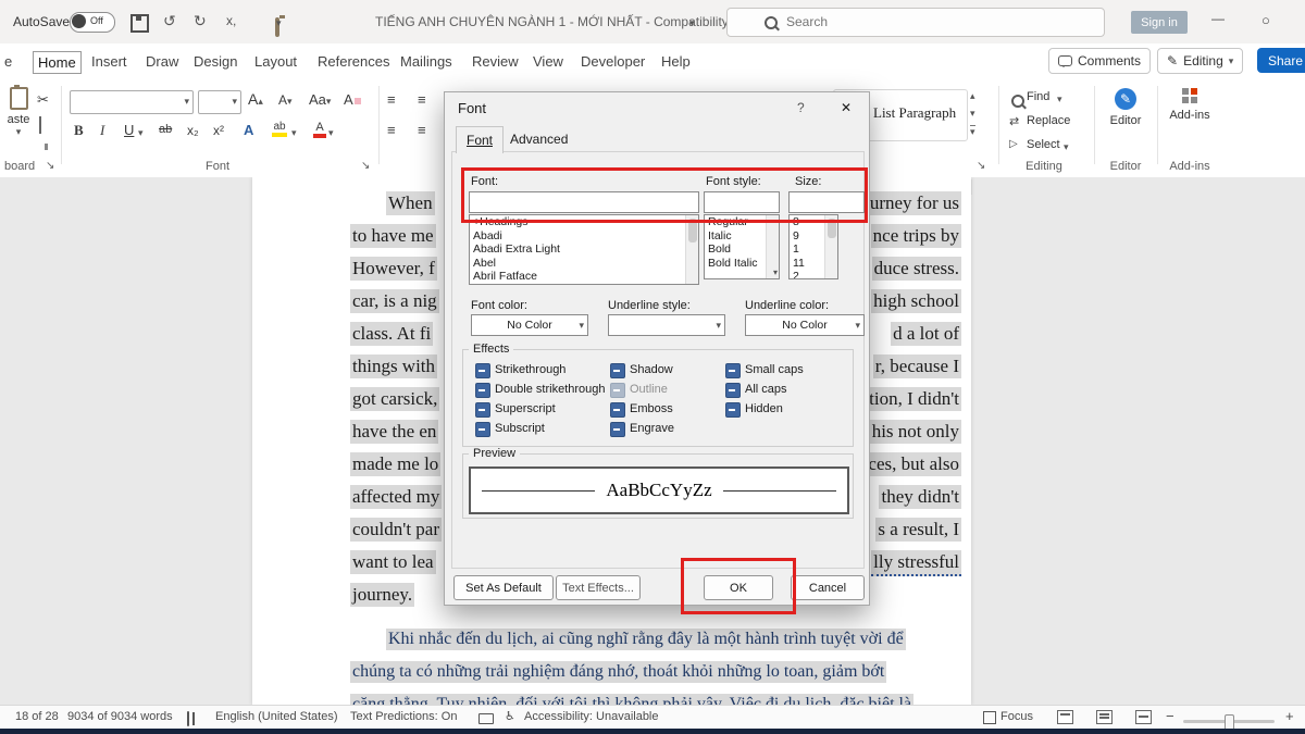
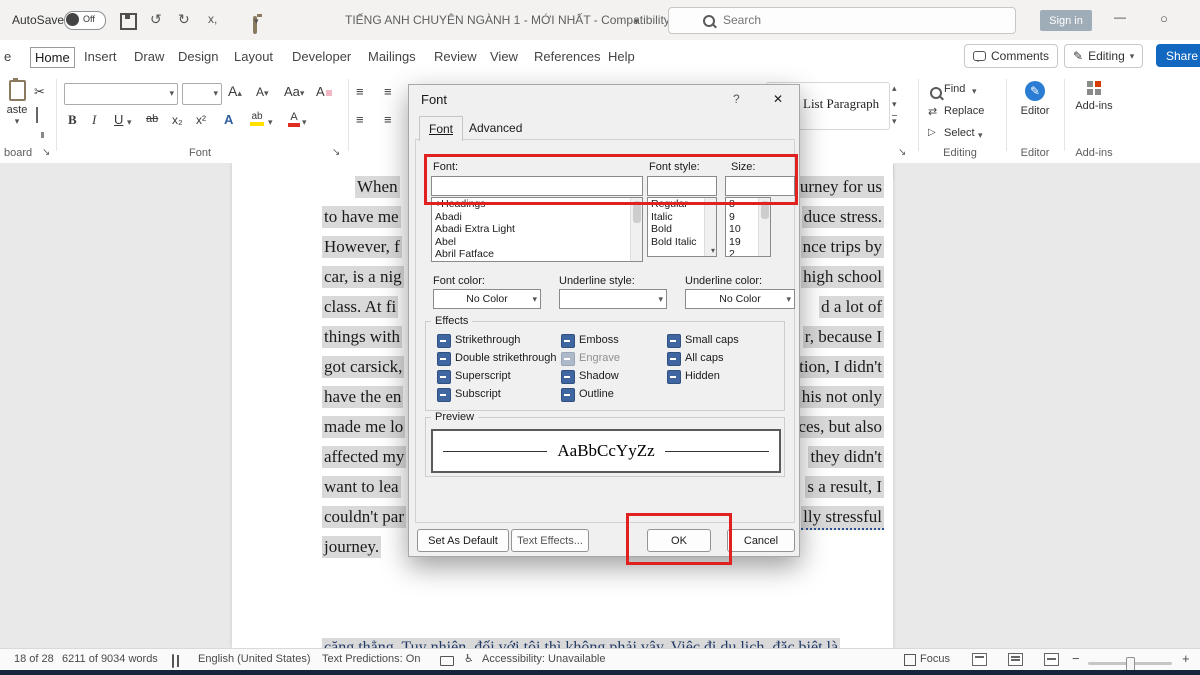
  AutoSave
  Off
  ↺
  ↻
  x,
  ▾
  TIẾNG ANH CHUYÊN NGÀNH 1 - MỚI NHẤT - Compatibility
  ▾
  Search
  Sign in
  —
  ○
  e
  Home
  Insert
  Draw
  Design
  Layout
- References
+ Developer
  Mailings
  Review
  View
- Developer
+ References
  Help
  Comments
  ✎
  Editing
  ▾
  Share
  aste
  ▾
  ✂
  board
  ↘
  ▾
  ▾
  A▴
  A▾
  Aa▾
  A
  B
  I
  U
  ▾
  ab
  x₂
  x²
  A
  ab
  ▾
  A
  ▾
  Font
  ↘
  ≡
  ≡
  ≡
  ≡
  List Paragraph
  ▴
  ▾
  ▾
  ↘
  Find
  ▾
  ⇄
  Replace
  ▷
  Select
  ▾
  Editing
  ✎
  Editor
  Editor
  Add-ins
  Add-ins
  When
  urney for us
  to have me
- nce trips by
+ duce stress.
  However, f
- duce stress.
+ nce trips by
  car, is a nig
  high school
  class. At fi
  d a lot of
  things with
  r, because I
  got carsick,
  tion, I didn't
  have the en
  his not only
  made me lo
  ces, but also
  affected my
  they didn't
- couldn't par
+ want to lea
  s a result, I
- want to lea
+ couldn't par
  lly stressful
  journey.
- Khi nhắc đến du lịch, ai cũng nghĩ rằng đây là một hành trình tuyệt vời để
- chúng ta có những trải nghiệm đáng nhớ, thoát khỏi những lo toan, giảm bớt
  Font
  ?
  ✕
  Font
  Advanced
  Font:
  Font style:
  Size:
  +Headings
  Abadi
  Abadi Extra Light
  Abel
  Abril Fatface
  Regular
  Italic
  Bold
  Bold Italic
  ▾
  8
  9
- 1
+ 10
- 11
+ 19
  2
  Font color:
  Underline style:
  Underline color:
  No Color
  ▾
  ▾
  No Color
  ▾
  Effects
  Strikethrough
  Double strikethrough
  Superscript
  Subscript
- Shadow
+ Emboss
- Outline
+ Engrave
- Emboss
+ Shadow
- Engrave
+ Outline
  Small caps
  All caps
  Hidden
  Preview
  AaBbCcYyZz
  Set As Default
  Text Effects...
  OK
  Cancel
  18 of 28
- 9034 of 9034 words
+ 6211 of 9034 words
  English (United States)
  Text Predictions: On
  ♿
  Accessibility: Unavailable
  Focus
  −
  +
